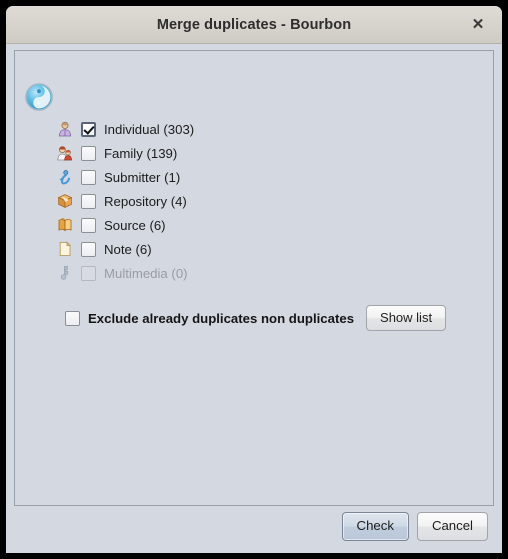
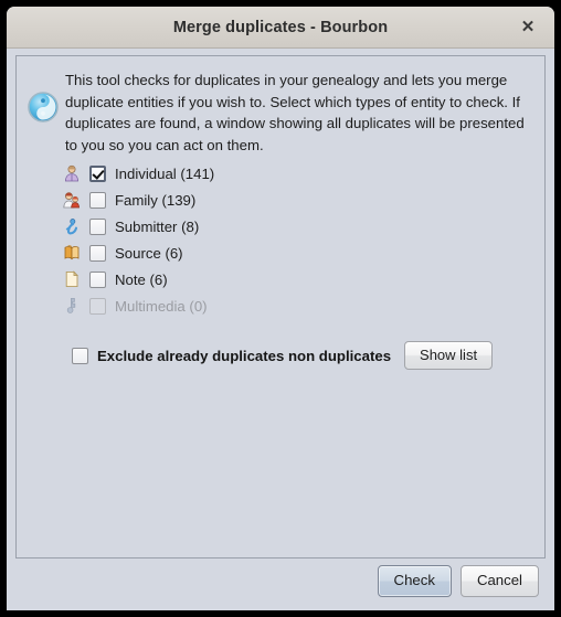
  Merge duplicates - Bourbon
  ✕
+ This tool checks for duplicates in your genealogy and lets you merge duplicate entities if you wish to. Select which types of entity to check. If duplicates are found, a window showing all duplicates will be presented to you so you can act on them.
- Individual (303)
+ Individual (141)
  Family (139)
- Submitter (1)
+ Submitter (8)
- Repository (4)
  Source (6)
  Note (6)
  Multimedia (0)
  Exclude already duplicates non duplicates
  Show list
  Check
  Cancel
